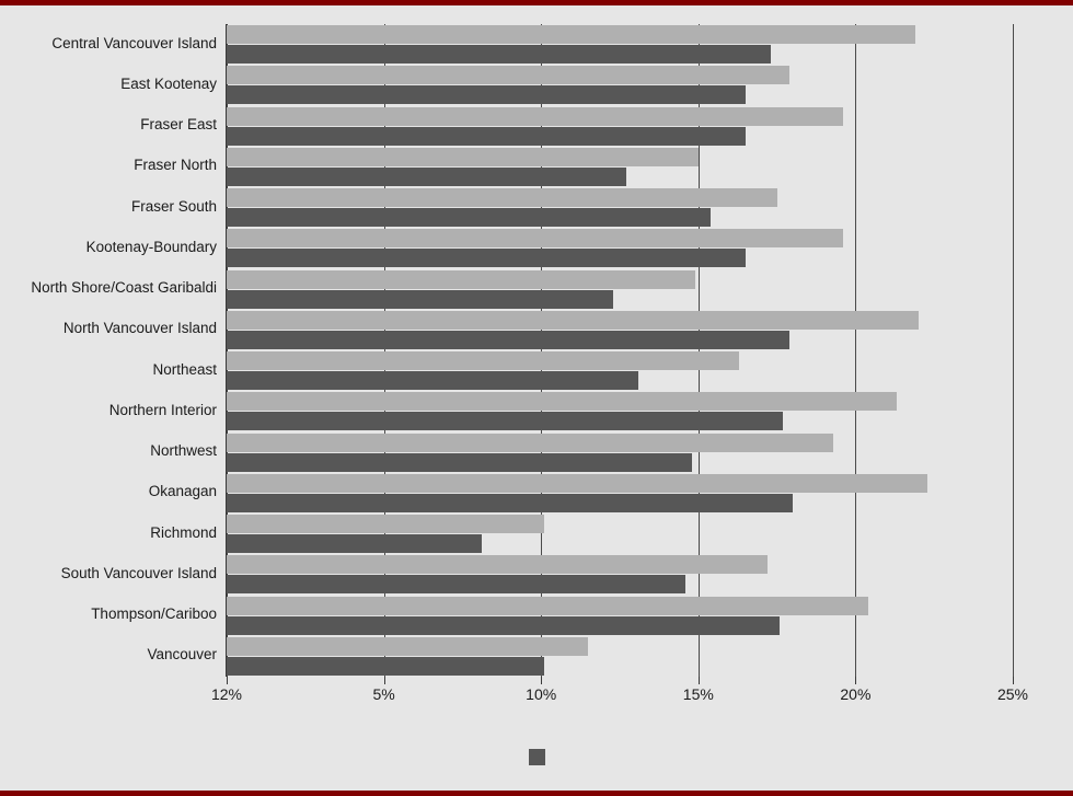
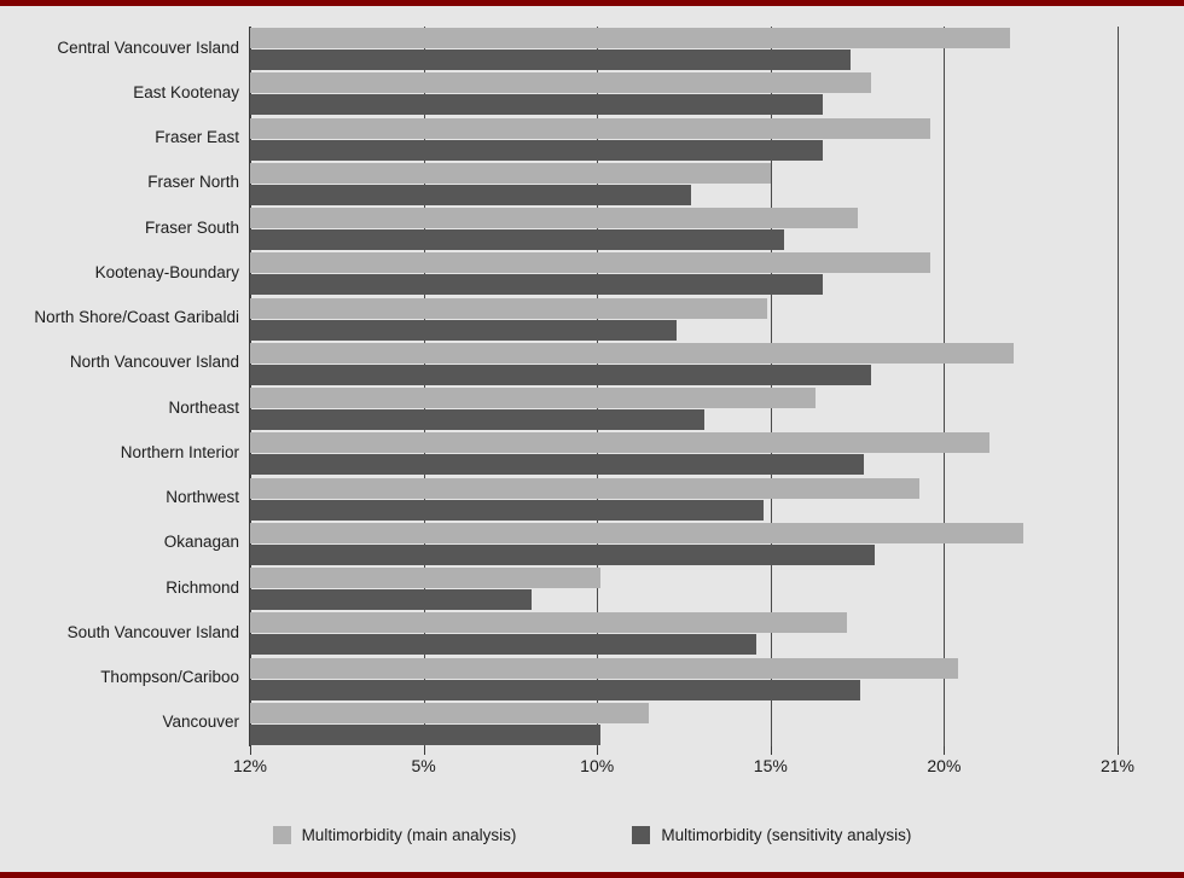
  Central Vancouver Island
  East Kootenay
  Fraser East
  Fraser North
  Fraser South
  Kootenay-Boundary
  North Shore/Coast Garibaldi
  North Vancouver Island
  Northeast
  Northern Interior
  Northwest
  Okanagan
  Richmond
  South Vancouver Island
  Thompson/Cariboo
  Vancouver
  12%
  5%
  10%
  15%
  20%
- 25%
+ 21%
+ Multimorbidity (main analysis)
+ Multimorbidity (sensitivity analysis)
